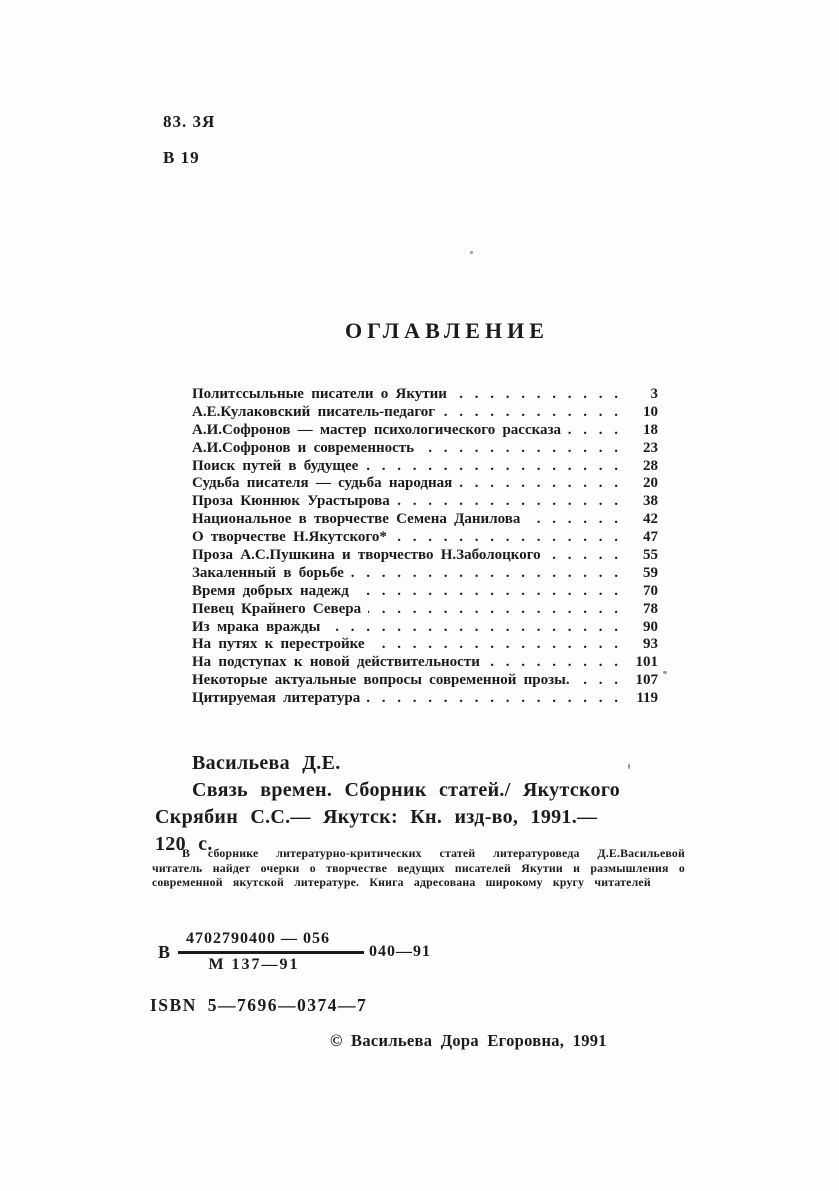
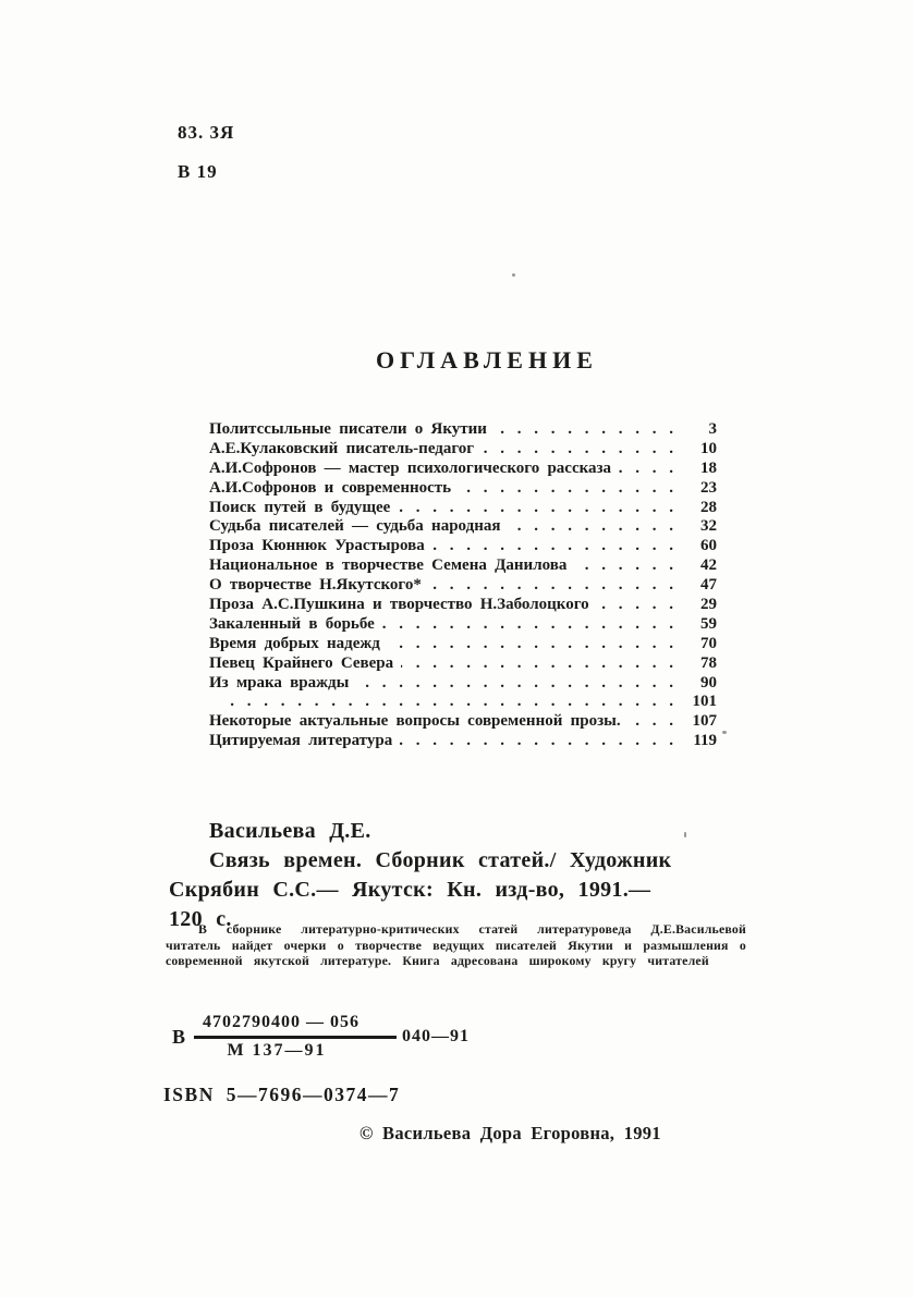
  83. 3Я
  В 19
  ОГЛАВЛЕНИЕ
  Политссыльные писатели о Якутии
  3
  А.Е.Кулаковский писатель-педагог
  10
  А.И.Софронов — мастер психологического рассказа
  18
  А.И.Софронов и современность
  23
  Поиск путей в будущее
  28
- Судьба писателя — судьба народная
+ Судьба писателей — судьба народная
- 20
+ 32
  Проза Кюннюк Урастырова
- 38
+ 60
  Национальное в творчестве Семена Данилова
  42
  О творчестве Н.Якутского*
  47
  Проза А.С.Пушкина и творчество Н.Заболоцкого
- 55
+ 29
  Закаленный в борьбе
  59
  Время добрых надежд
  70
  Певец Крайнего Севера
  78
  Из мрака вражды
  90
- На путях к перестройке
- 93
- На подступах к новой действительности
  101
  Некоторые актуальные вопросы современной прозы.
  107
  Цитируемая литература
  119
  Васильева Д.Е.
- Связь времен. Сборник статей./ Якутского
+ Связь времен. Сборник статей./ Художник
  Скрябин С.С.— Якутск: Кн. изд-во, 1991.—
  120 с.
  В сборнике литературно-критических статей литературоведа Д.Е.Васильевой читатель найдет очерки о творчестве ведущих писателей Якутии и размышления о современной якутской литературе. Книга адресована широкому кругу читателей
  В
  4702790400 — 056
  М 137—91
  040—91
  ISBN 5—7696—0374—7
  © Васильева Дора Егоровна, 1991
